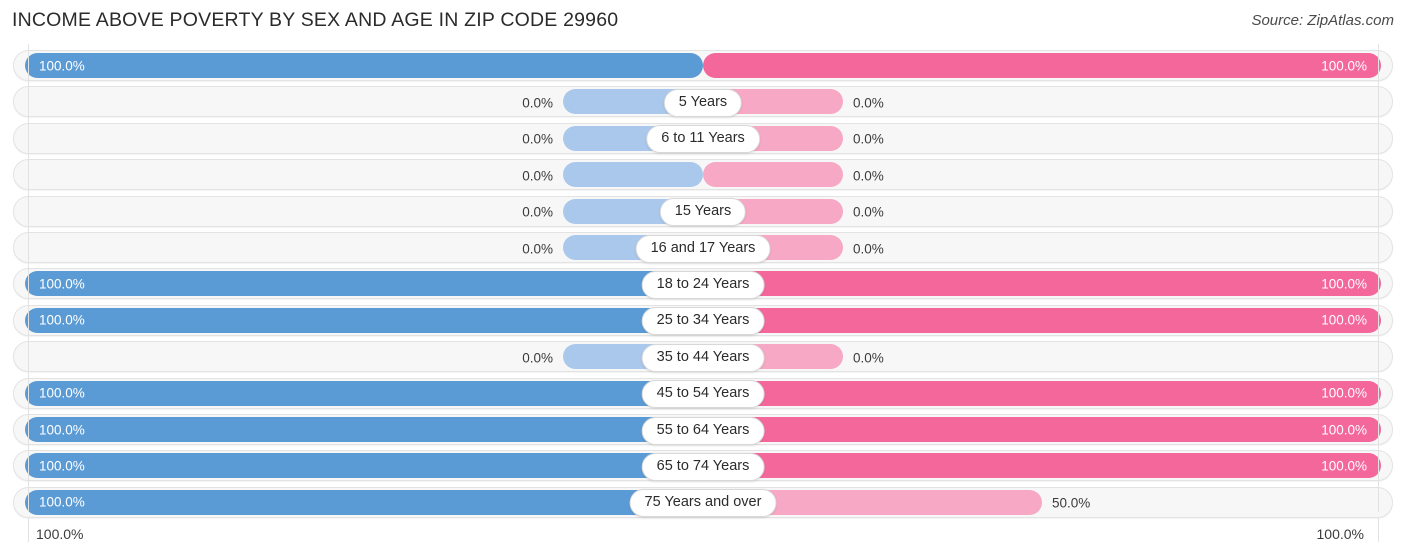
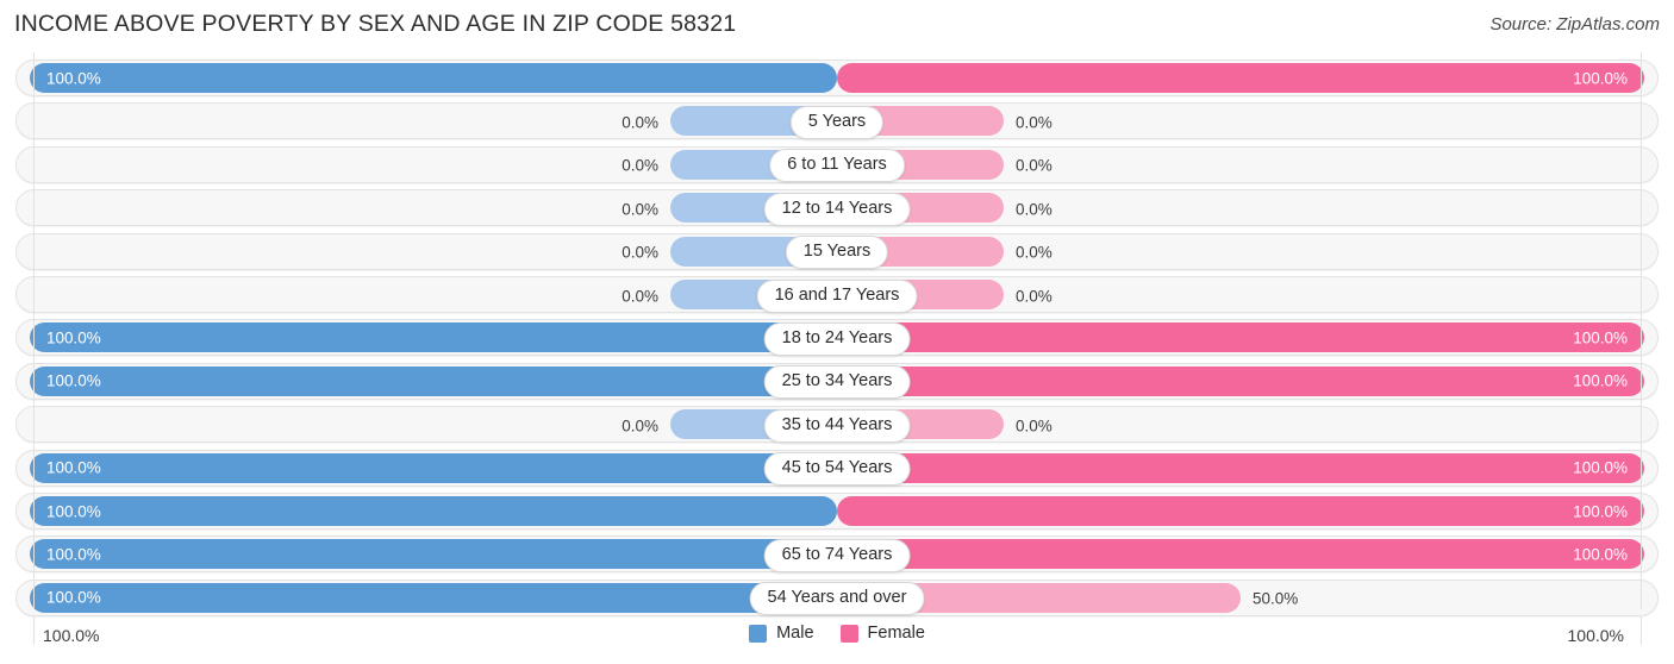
- INCOME ABOVE POVERTY BY SEX AND AGE IN ZIP CODE 29960
+ INCOME ABOVE POVERTY BY SEX AND AGE IN ZIP CODE 58321
  Source: ZipAtlas.com
  100.0%
  100.0%
  0.0%
  0.0%
  5 Years
  0.0%
  0.0%
  6 to 11 Years
  0.0%
  0.0%
+ 12 to 14 Years
  0.0%
  0.0%
  15 Years
  0.0%
  0.0%
  16 and 17 Years
  100.0%
  100.0%
  18 to 24 Years
  100.0%
  100.0%
  25 to 34 Years
  0.0%
  0.0%
  35 to 44 Years
  100.0%
  100.0%
  45 to 54 Years
  100.0%
  100.0%
- 55 to 64 Years
  100.0%
  100.0%
  65 to 74 Years
  100.0%
  50.0%
- 75 Years and over
+ 54 Years and over
  100.0%
  100.0%
+ Male
+ Female
